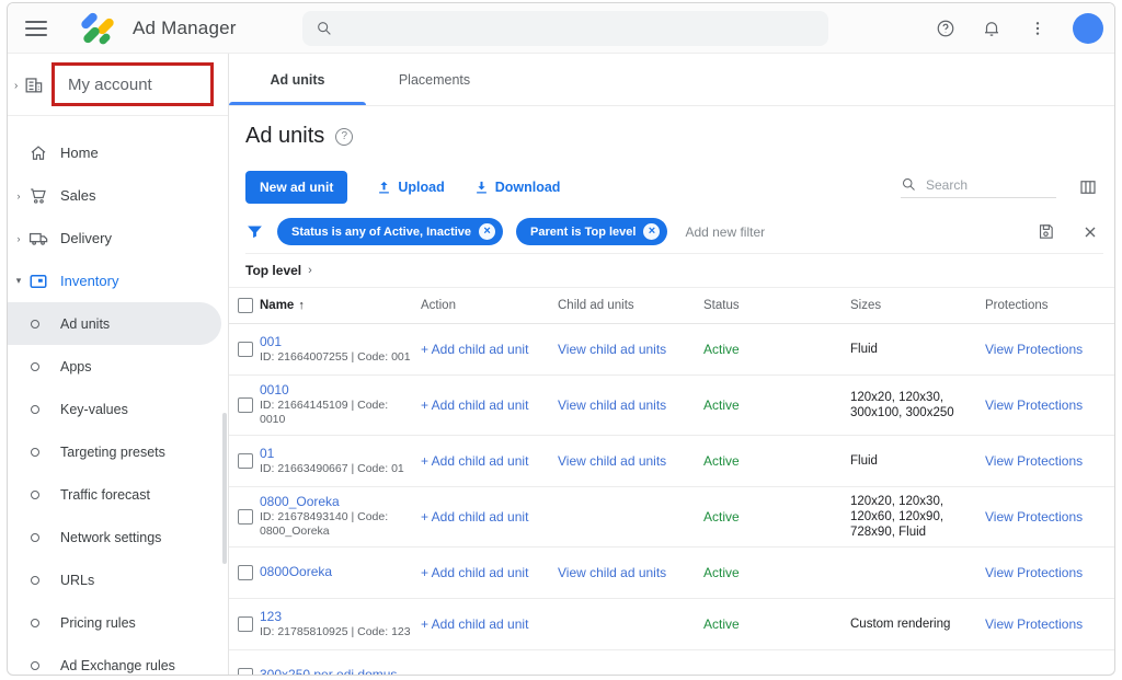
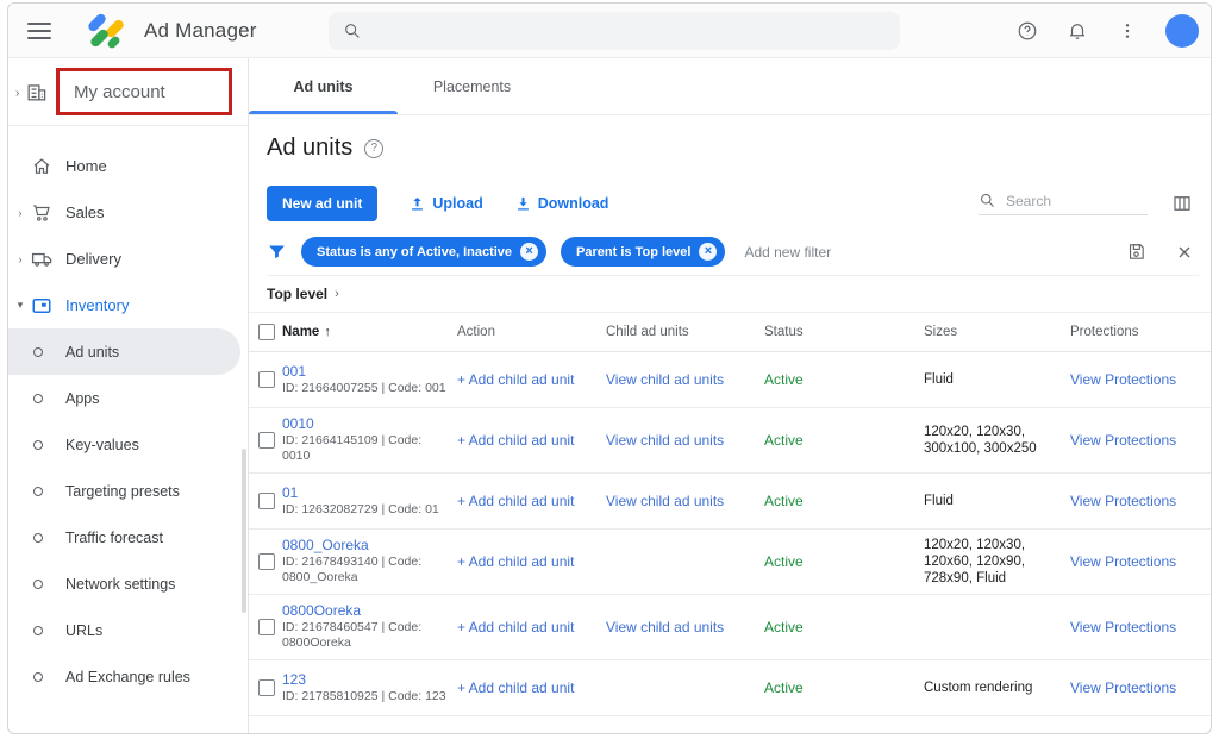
  Ad Manager
  ›
  My account
  Home
  ›
  Sales
  ›
  Delivery
  ▾
  Inventory
  Ad units
  Apps
  Key-values
  Targeting presets
  Traffic forecast
  Network settings
  URLs
- Pricing rules
  Ad Exchange rules
  Ad units
  Placements
  Ad units
  ?
  New ad unit
  Upload
  Download
  Search
  Status is any of Active, Inactive
  ×
  Parent is Top level
  ×
  Add new filter
  Top level
  ›
  Name ↑
  Action
  Child ad units
  Status
  Sizes
  Protections
  001
  ID: 21664007255 | Code: 001
  + Add child ad unit
  View child ad units
  Active
  Fluid
  View Protections
  0010
  ID: 21664145109 | Code: 0010
  + Add child ad unit
  View child ad units
  Active
  120x20, 120x30, 300x100, 300x250
  View Protections
  01
- ID: 21663490667 | Code: 01
+ ID: 12632082729 | Code: 01
  + Add child ad unit
  View child ad units
  Active
  Fluid
  View Protections
  0800_Ooreka
  ID: 21678493140 | Code: 0800_Ooreka
  + Add child ad unit
  Active
  120x20, 120x30, 120x60, 120x90, 728x90, Fluid
  View Protections
  0800Ooreka
+ ID: 21678460547 | Code: 0800Ooreka
  + Add child ad unit
  View child ad units
  Active
  View Protections
  123
  ID: 21785810925 | Code: 123
  + Add child ad unit
  Active
  Custom rendering
  View Protections
